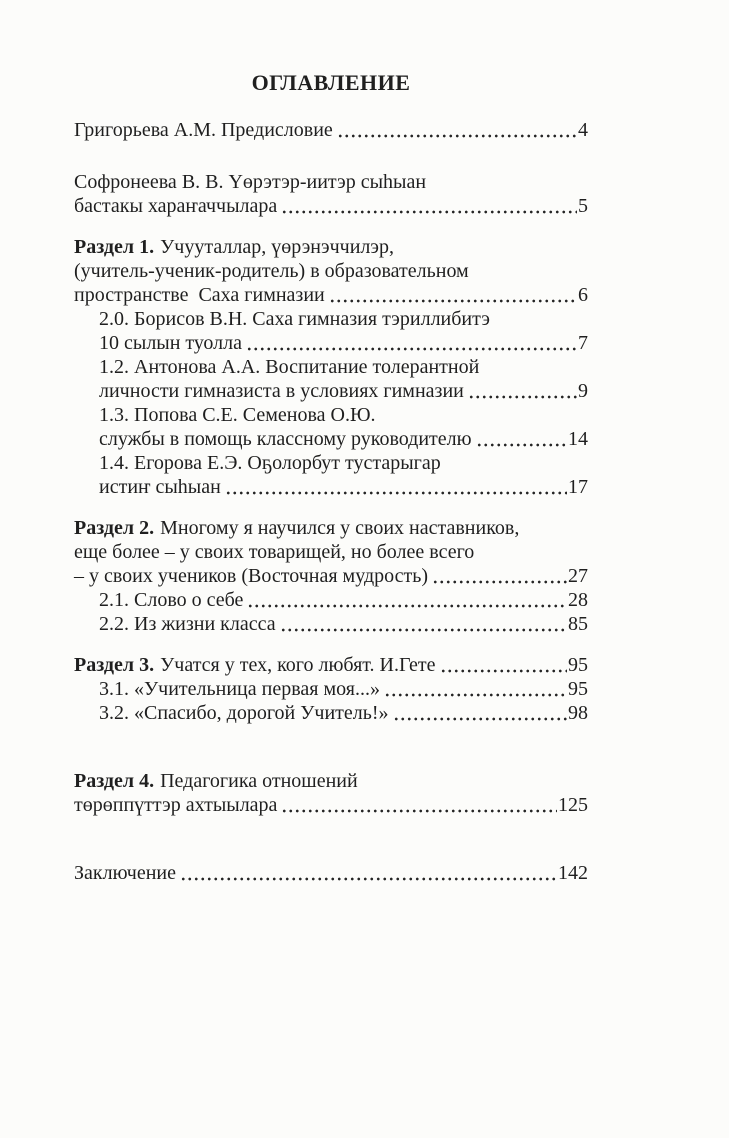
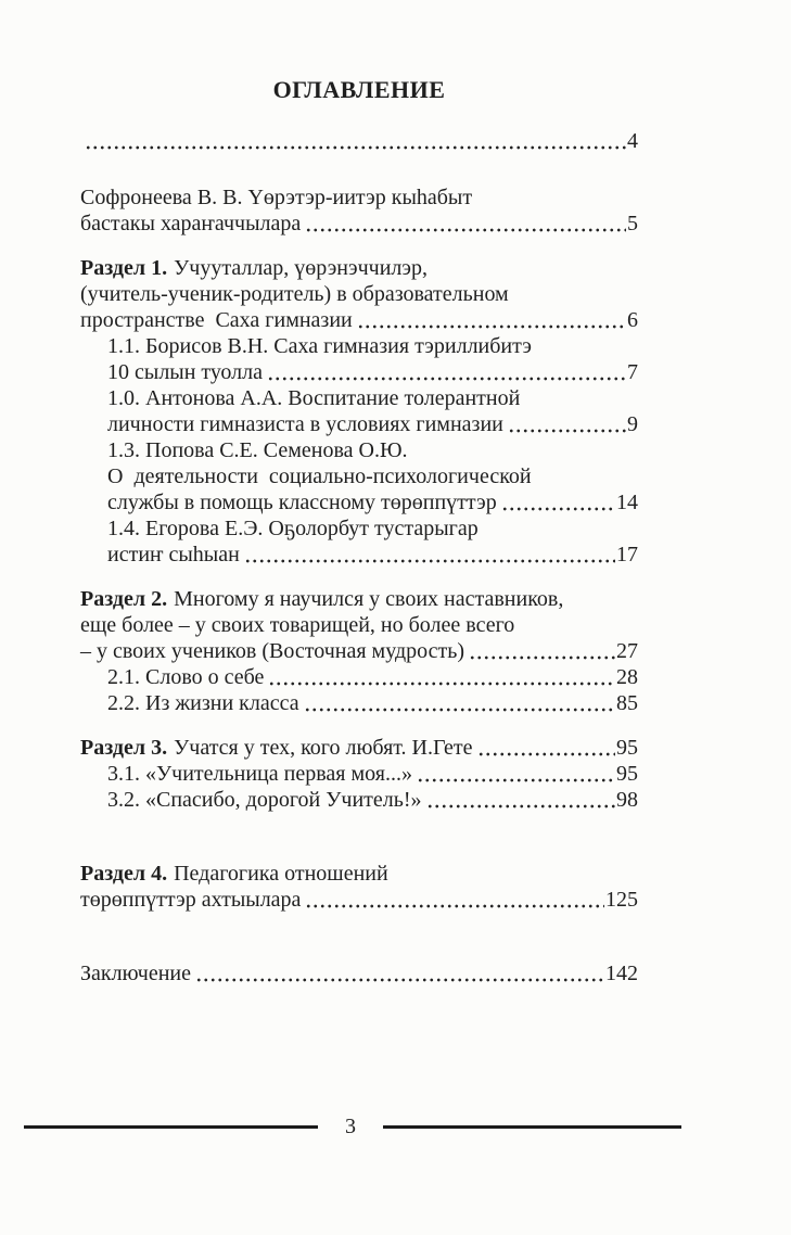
  ОГЛАВЛЕНИЕ
- Григорьева А.М. Предисловие
  4
- Софронеева В. В. Үөрэтэр-иитэр сыһыан
+ Софронеева В. В. Үөрэтэр-иитэр кыһабыт
  бастакы хараҥаччылара
  5
  Раздел 1.
  Учууталлар, үөрэнэччилэр,
  (учитель-ученик-родитель) в образовательном
  пространстве Саха гимназии
  6
- 2.0. Борисов В.Н. Саха гимназия тэриллибитэ
+ 1.1. Борисов В.Н. Саха гимназия тэриллибитэ
  10 сылын туолла
  7
- 1.2. Антонова А.А. Воспитание толерантной
+ 1.0. Антонова А.А. Воспитание толерантной
  личности гимназиста в условиях гимназии
  9
  1.3. Попова С.Е. Семенова О.Ю.
+ О деятельности социально-психологической
- службы в помощь классному руководителю
+ службы в помощь классному төрөппүттэр
  14
  1.4. Егорова Е.Э. Оҕолорбут тустарыгар
  истиҥ сыһыан
  17
  Раздел 2.
  Многому я научился у своих наставников,
  еще более – у своих товарищей, но более всего
  – у своих учеников (Восточная мудрость)
  27
  2.1. Слово о себе
  28
  2.2. Из жизни класса
  85
  Раздел 3.
  Учатся у тех, кого любят. И.Гете
  95
  3.1. «Учительница первая моя...»
  95
  3.2. «Спасибо, дорогой Учитель!»
  98
  Раздел 4.
  Педагогика отношений
  төрөппүттэр ахтыылара
  125
  Заключение
  142
+ 3
